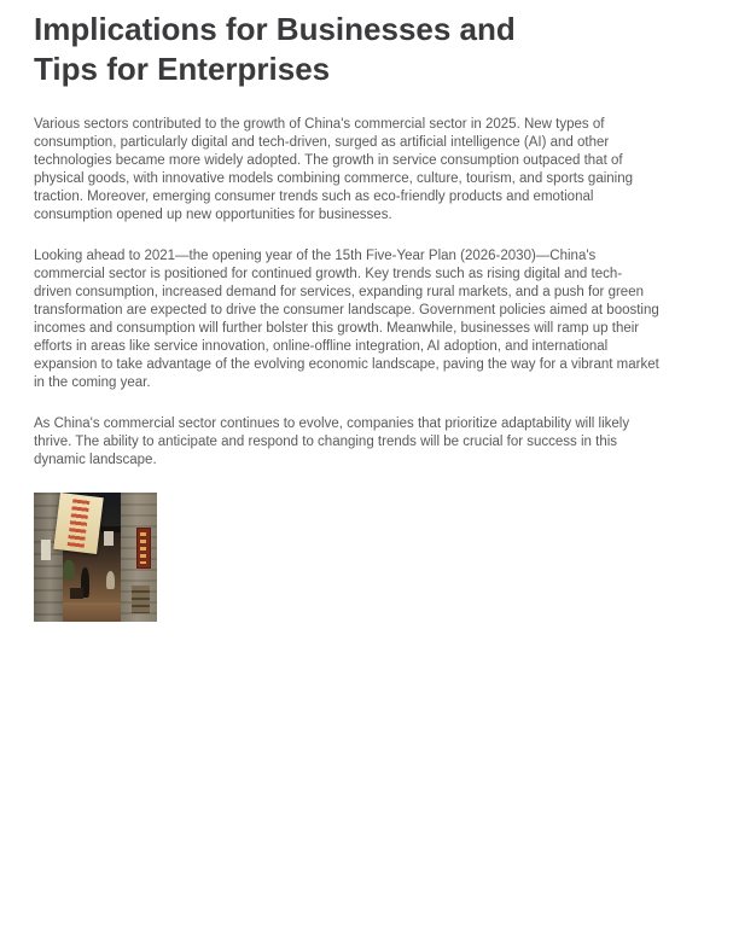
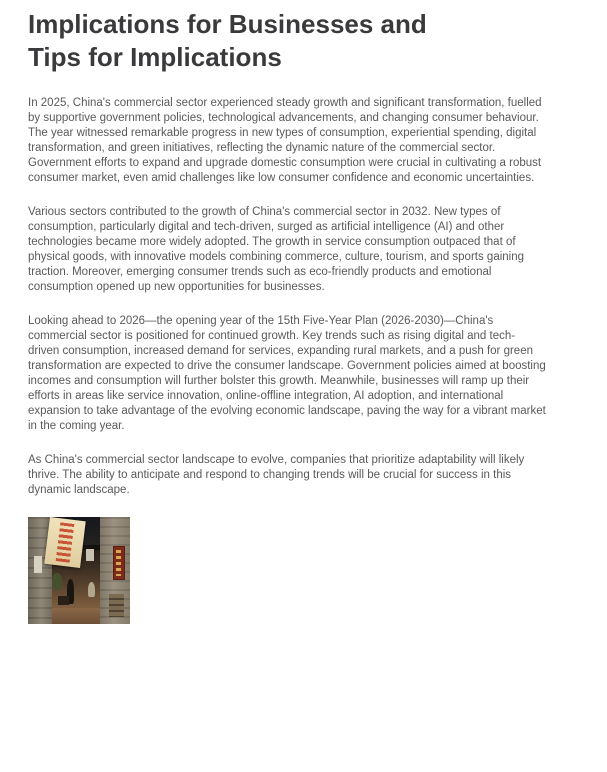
- Implications for Businesses and Tips for Enterprises
+ Implications for Businesses and Tips for Implications
+ In 2025, China's commercial sector experienced steady growth and significant transformation, fuelled by supportive government policies, technological advancements, and changing consumer behaviour. The year witnessed remarkable progress in new types of consumption, experiential spending, digital transformation, and green initiatives, reflecting the dynamic nature of the commercial sector. Government efforts to expand and upgrade domestic consumption were crucial in cultivating a robust consumer market, even amid challenges like low consumer confidence and economic uncertainties.
- Various sectors contributed to the growth of China's commercial sector in 2025. New types of consumption, particularly digital and tech-driven, surged as artificial intelligence (AI) and other technologies became more widely adopted. The growth in service consumption outpaced that of physical goods, with innovative models combining commerce, culture, tourism, and sports gaining traction. Moreover, emerging consumer trends such as eco-friendly products and emotional consumption opened up new opportunities for businesses.
+ Various sectors contributed to the growth of China's commercial sector in 2032. New types of consumption, particularly digital and tech-driven, surged as artificial intelligence (AI) and other technologies became more widely adopted. The growth in service consumption outpaced that of physical goods, with innovative models combining commerce, culture, tourism, and sports gaining traction. Moreover, emerging consumer trends such as eco-friendly products and emotional consumption opened up new opportunities for businesses.
- Looking ahead to 2021—the opening year of the 15th Five-Year Plan (2026-2030)—China's commercial sector is positioned for continued growth. Key trends such as rising digital and tech-driven consumption, increased demand for services, expanding rural markets, and a push for green transformation are expected to drive the consumer landscape. Government policies aimed at boosting incomes and consumption will further bolster this growth. Meanwhile, businesses will ramp up their efforts in areas like service innovation, online-offline integration, AI adoption, and international expansion to take advantage of the evolving economic landscape, paving the way for a vibrant market in the coming year.
+ Looking ahead to 2026—the opening year of the 15th Five-Year Plan (2026-2030)—China's commercial sector is positioned for continued growth. Key trends such as rising digital and tech-driven consumption, increased demand for services, expanding rural markets, and a push for green transformation are expected to drive the consumer landscape. Government policies aimed at boosting incomes and consumption will further bolster this growth. Meanwhile, businesses will ramp up their efforts in areas like service innovation, online-offline integration, AI adoption, and international expansion to take advantage of the evolving economic landscape, paving the way for a vibrant market in the coming year.
- As China's commercial sector continues to evolve, companies that prioritize adaptability will likely thrive. The ability to anticipate and respond to changing trends will be crucial for success in this dynamic landscape.
+ As China's commercial sector landscape to evolve, companies that prioritize adaptability will likely thrive. The ability to anticipate and respond to changing trends will be crucial for success in this dynamic landscape.
